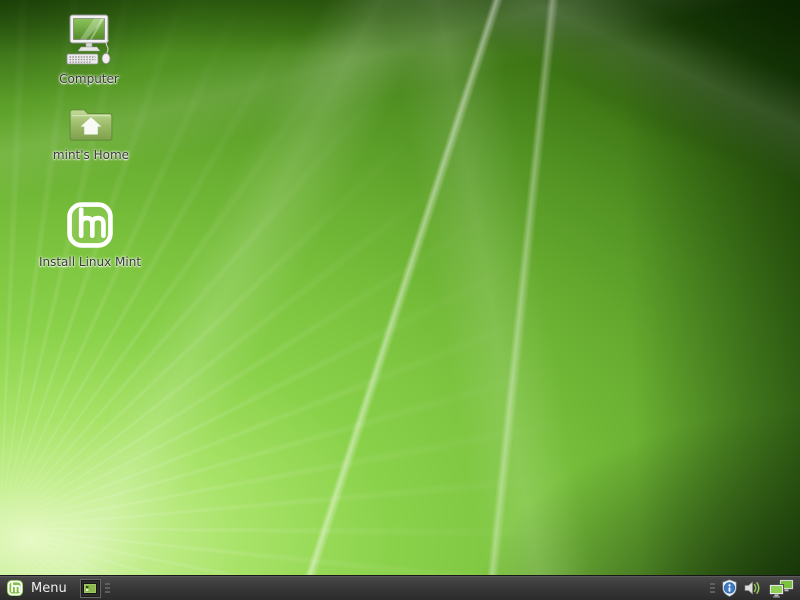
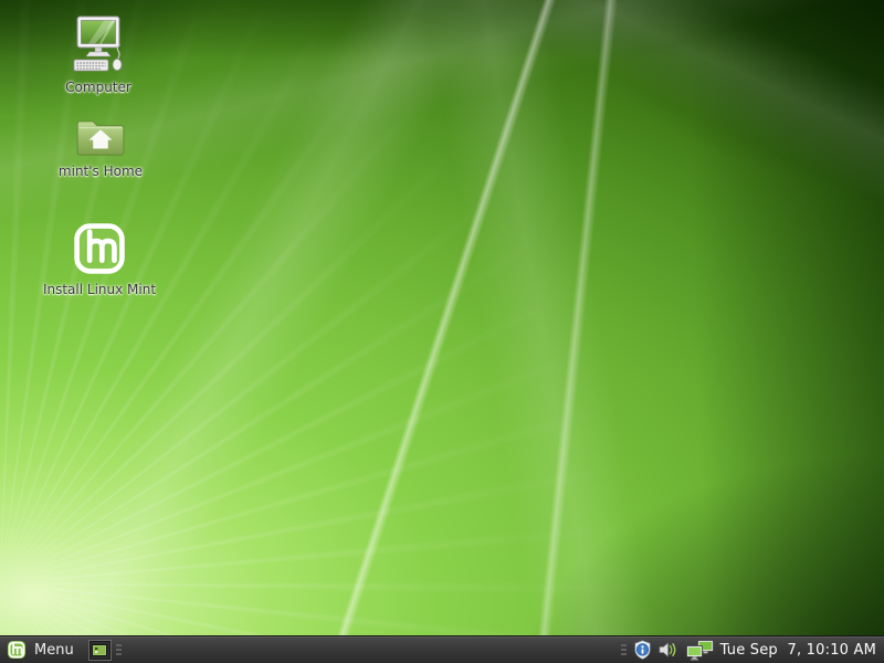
  Computer
  mint's Home
  Install Linux Mint
  Menu
+ Tue Sep 7, 10:10 AM
